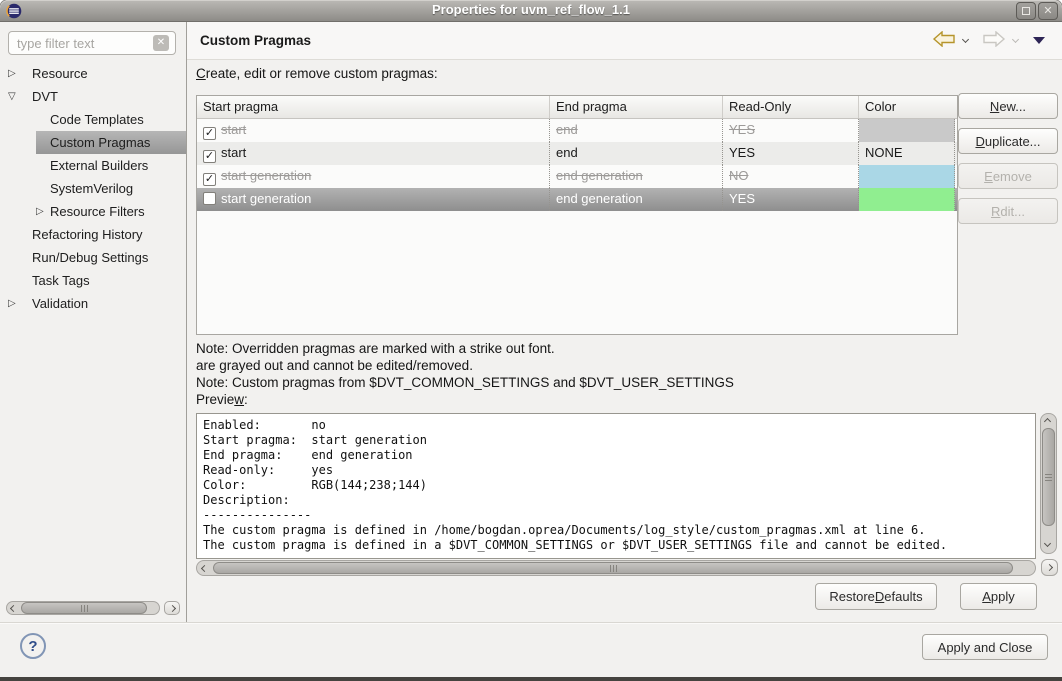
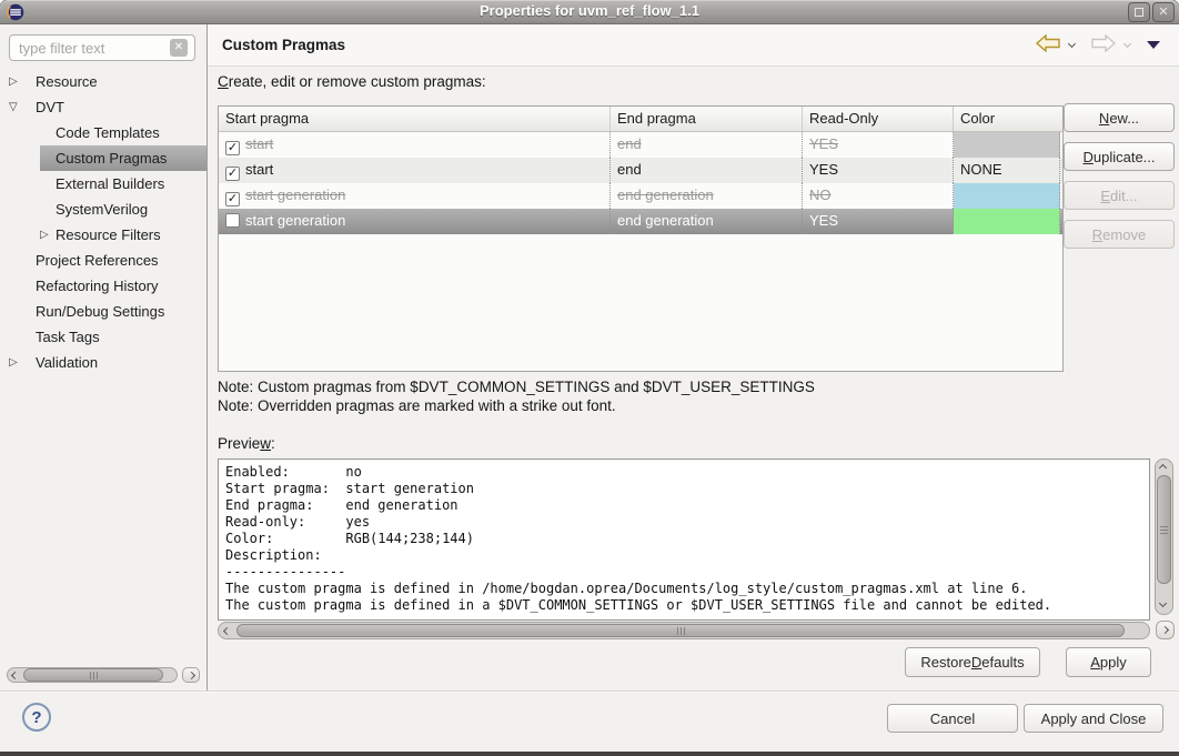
  Properties for uvm_ref_flow_1.1
  ✕
  type filter text
  ✕
  ▷
  Resource
  ▽
  DVT
  Code Templates
  Custom Pragmas
  External Builders
  SystemVerilog
  ▷
  Resource Filters
+ Project References
  Refactoring History
  Run/Debug Settings
  Task Tags
  ▷
  Validation
  Custom Pragmas
  Create, edit or remove custom pragmas:
  Start pragma
  End pragma
  Read-Only
  Color
  ✓ start
  end
  YES
  ✓ start
  end
  YES
  NONE
  ✓ start generation
  end generation
  NO
  start generation
  end generation
  YES
  N
  ew...
  D
  uplicate...
  E
- emove
+ dit...
  R
- dit...
+ emove
- Note: Overridden pragmas are marked with a strike out font.
+ Note: Custom pragmas from $DVT_COMMON_SETTINGS and $DVT_USER_SETTINGS
- are grayed out and cannot be edited/removed.
- Note: Custom pragmas from $DVT_COMMON_SETTINGS and $DVT_USER_SETTINGS
+ Note: Overridden pragmas are marked with a strike out font.
  Preview:
  Enabled: no
  Start pragma: start generation
  End pragma: end generation
  Read-only: yes
  Color: RGB(144;238;144)
  Description:
  ---------------
  The custom pragma is defined in /home/bogdan.oprea/Documents/log_style/custom_pragmas.xml at line 6.
  The custom pragma is defined in a $DVT_COMMON_SETTINGS or $DVT_USER_SETTINGS file and cannot be edited.
  Restore
  D
  efaults
  A
  pply
  ?
+ Cancel
  Apply and Close
